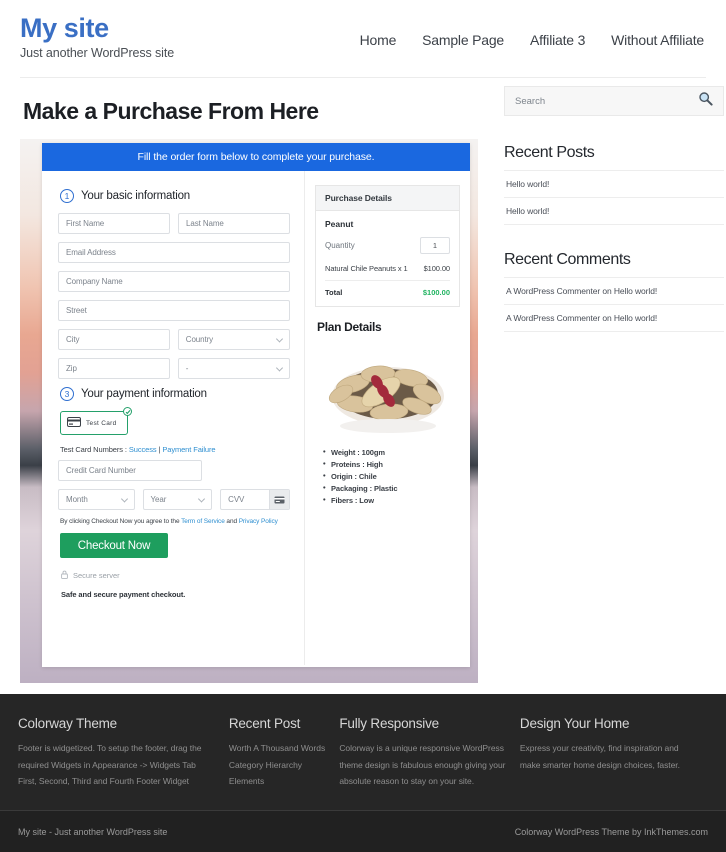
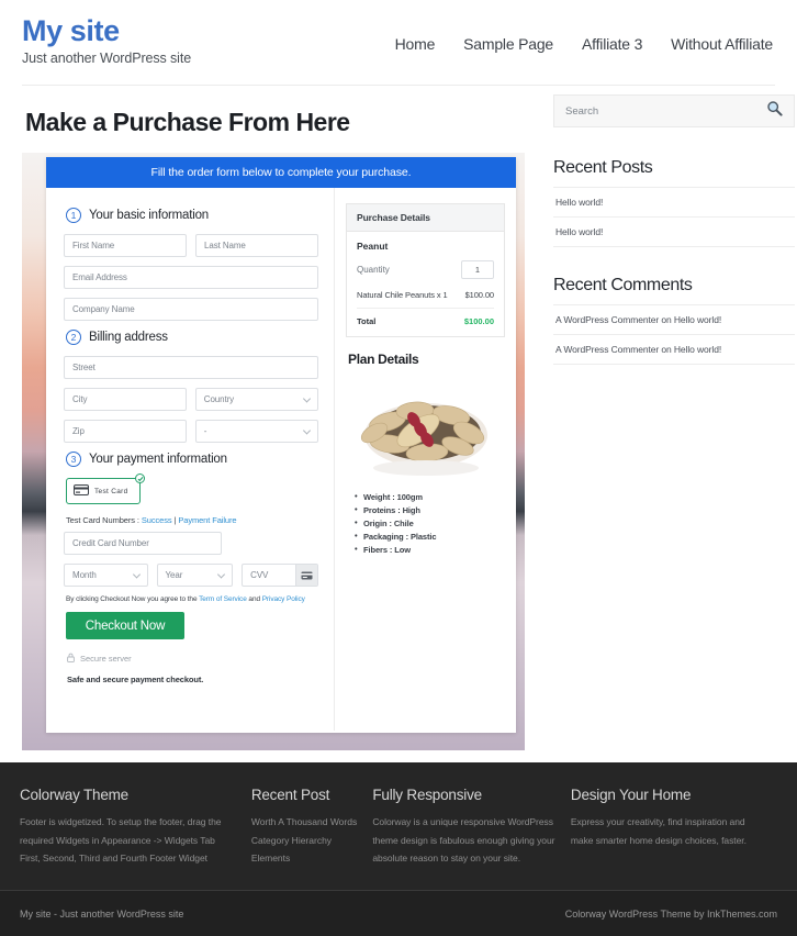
  My site
  Just another WordPress site
  Home
  Sample Page
  Affiliate 3
  Without Affiliate
  Make a Purchase From Here
  Fill the order form below to complete your purchase.
  1
  Your basic information
  First Name
  Last Name
  Email Address
  Company Name
+ 2
+ Billing address
  Street
  City
  Country
  Zip
  -
  3
  Your payment information
  Test Card Numbers : Success | Payment Failure
  Credit Card Number
  Month
  Year
  CVV
  Checkout Now
  Secure server
  Safe and secure payment checkout.
  Purchase Details
  Peanut
  Quantity
  1
  Natural Chile Peanuts x 1
  $100.00
  Total
  $100.00
  Plan Details
  Weight : 100gm
  Proteins : High
  Origin : Chile
  Packaging : Plastic
  Fibers : Low
  Search
  Recent Posts
  Hello world!
  Hello world!
  Recent Comments
  A WordPress Commenter on Hello world!
  A WordPress Commenter on Hello world!
  Colorway Theme
  Footer is widgetized. To setup the footer, drag the required Widgets in Appearance -> Widgets Tab First, Second, Third and Fourth Footer Widget
  Recent Post
  Worth A Thousand Words
  Category Hierarchy
  Elements
  Fully Responsive
  Colorway is a unique responsive WordPress theme design is fabulous enough giving your absolute reason to stay on your site.
  Design Your Home
  Express your creativity, find inspiration and make smarter home design choices, faster.
  My site - Just another WordPress site
  Colorway WordPress Theme by InkThemes.com
